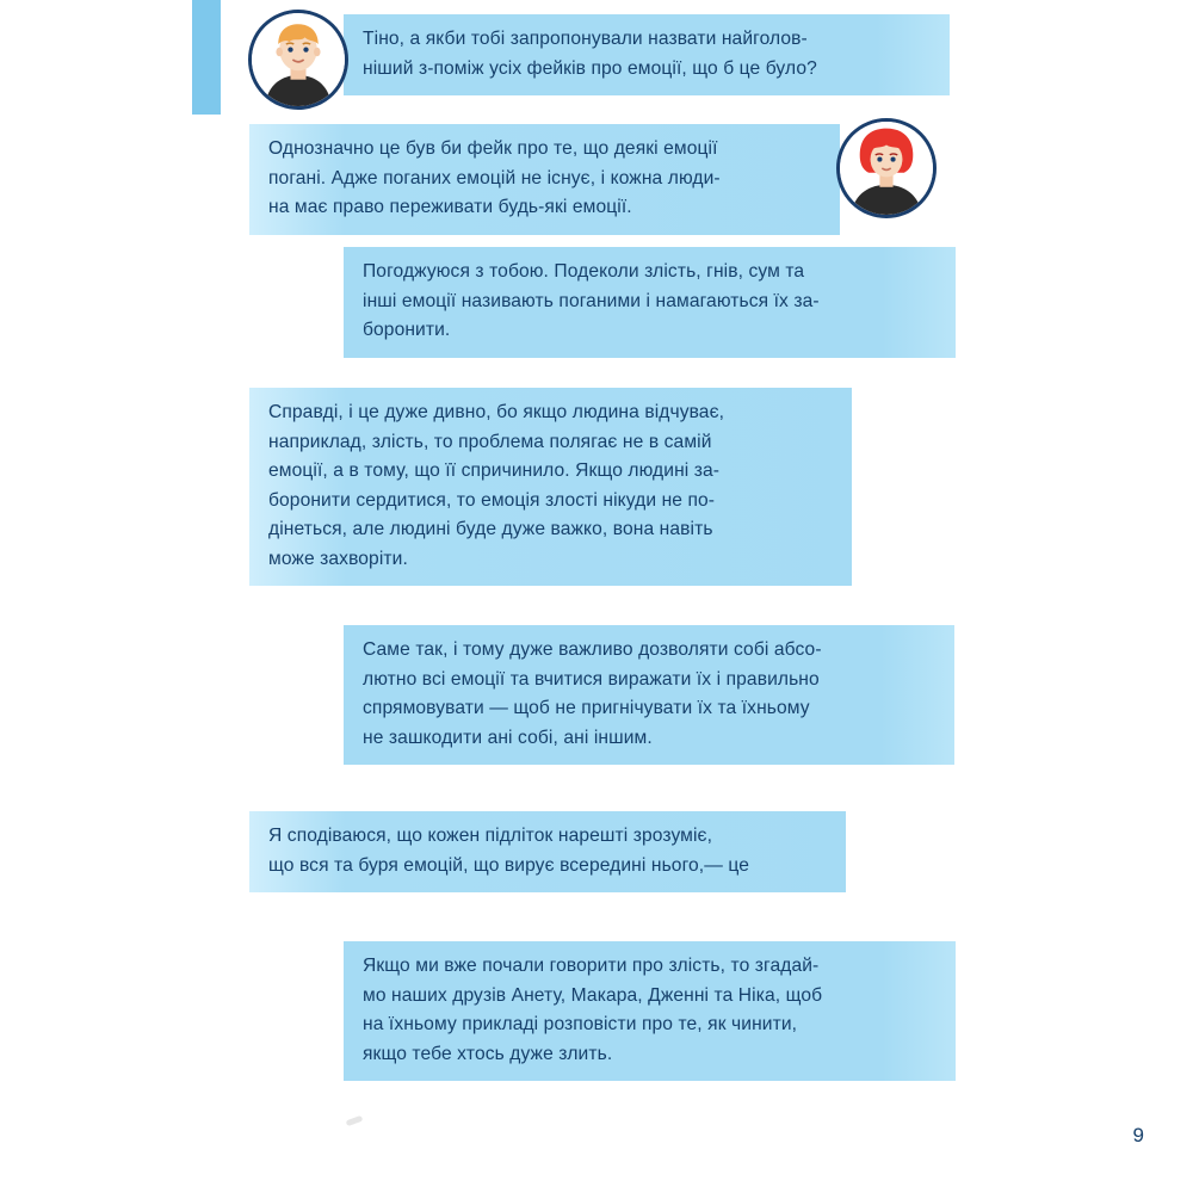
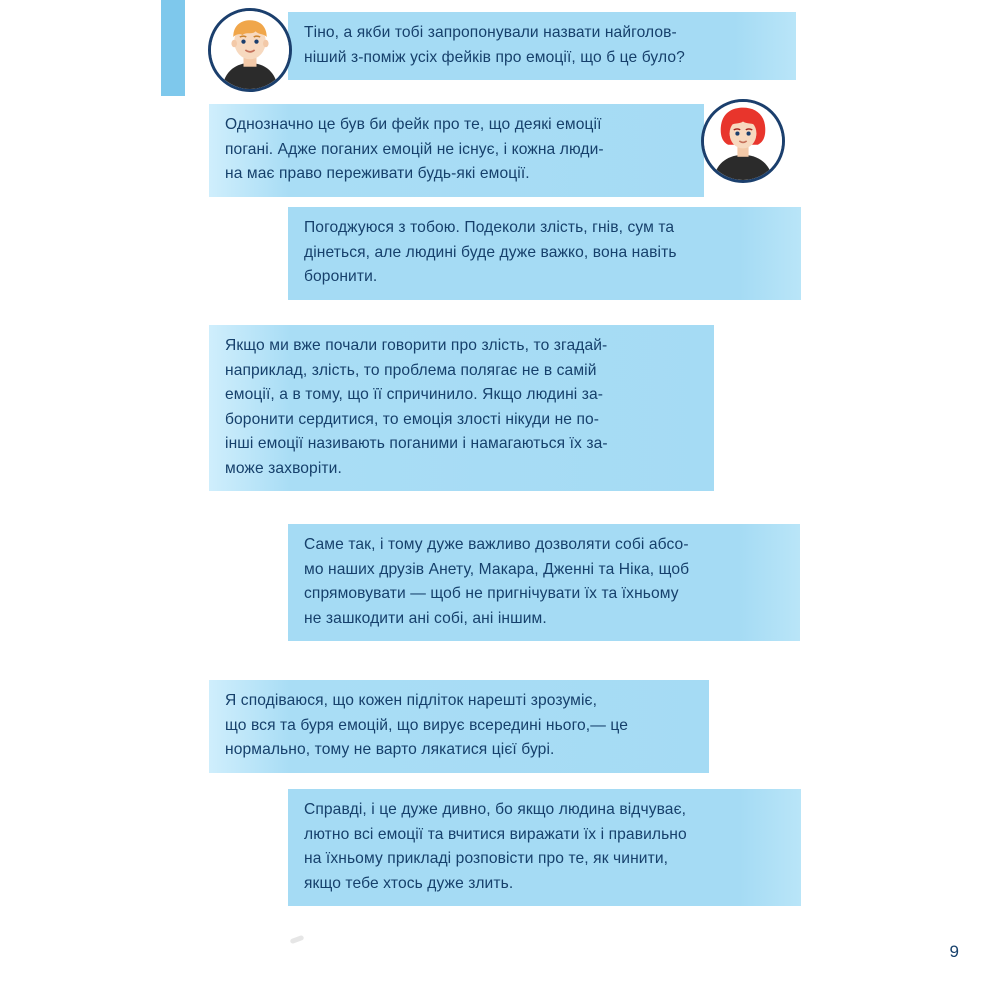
  Тіно, а якби тобі запропонували назвати найголов-
  ніший з-поміж усіх фейків про емоції, що б це було?
  Однозначно це був би фейк про те, що деякі емоції
  погані. Адже поганих емоцій не існує, і кожна люди-
  на має право переживати будь-які емоції.
  Погоджуюся з тобою. Подеколи злість, гнів, сум та
- інші емоції називають поганими і намагаються їх за-
+ дінеться, але людині буде дуже важко, вона навіть
  боронити.
- Справді, і це дуже дивно, бо якщо людина відчуває,
+ Якщо ми вже почали говорити про злість, то згадай-
  наприклад, злість, то проблема полягає не в самій
  емоції, а в тому, що її спричинило. Якщо людині за-
  боронити сердитися, то емоція злості нікуди не по-
- дінеться, але людині буде дуже важко, вона навіть
+ інші емоції називають поганими і намагаються їх за-
  може захворіти.
  Саме так, і тому дуже важливо дозволяти собі абсо-
- лютно всі емоції та вчитися виражати їх і правильно
+ мо наших друзів Анету, Макара, Дженні та Ніка, щоб
  спрямовувати — щоб не пригнічувати їх та їхньому
  не зашкодити ані собі, ані іншим.
  Я сподіваюся, що кожен підліток нарешті зрозуміє,
  що вся та буря емоцій, що вирує всередині нього,— це
+ нормально, тому не варто лякатися цієї бурі.
- Якщо ми вже почали говорити про злість, то згадай-
+ Справді, і це дуже дивно, бо якщо людина відчуває,
- мо наших друзів Анету, Макара, Дженні та Ніка, щоб
+ лютно всі емоції та вчитися виражати їх і правильно
  на їхньому прикладі розповісти про те, як чинити,
  якщо тебе хтось дуже злить.
  9
